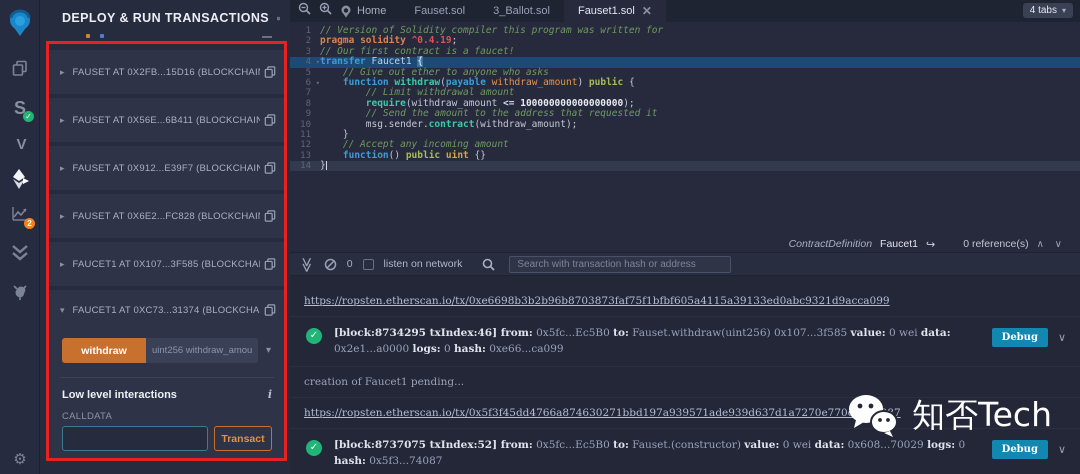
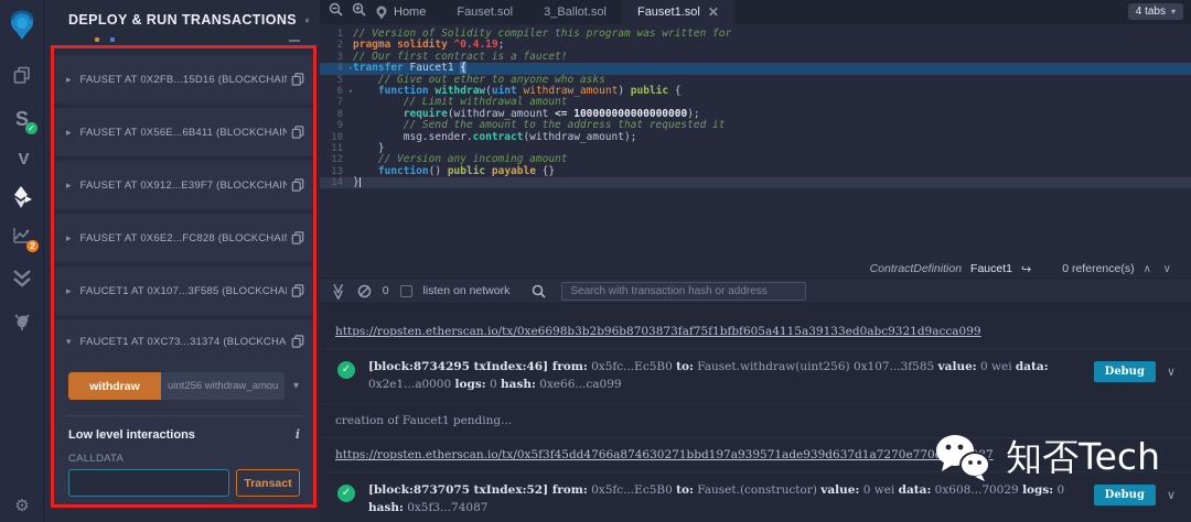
  S
  ✓
  V
  2
  ⚙
  DEPLOY & RUN TRANSACTIONS
  ▸
  FAUSET AT 0X2FB...15D16 (BLOCKCHAI
  ▸
  FAUSET AT 0X56E...6B411 (BLOCKCHAIN
  ▸
  FAUSET AT 0X912...E39F7 (BLOCKCHAIN
  ▸
  FAUSET AT 0X6E2...FC828 (BLOCKCHAI
  ▸
  FAUCET1 AT 0X107...3F585 (BLOCKCHAI
  ▾
  FAUCET1 AT 0XC73...31374 (BLOCKCHA
  withdraw
  uint256 withdraw_amou
  ▾
  Low level interactions
  i
  CALLDATA
  Transact
  Home
  Fauset.sol
  3_Ballot.sol
  Fauset1.sol
  ✕
  4 tabs
  ▾
  1
  // Version of Solidity compiler this program was written for
  2
  pragma solidity ^0.4.19;
  3
  // Our first contract is a faucet!
  4
  ▾
  transfer Faucet1 {
  5
  // Give out ether to anyone who asks
  6
  ▾
- function withdraw(payable withdraw_amount) public {
+ function withdraw(uint withdraw_amount) public {
  7
  // Limit withdrawal amount
  8
  require(withdraw_amount <= 100000000000000000);
  9
  // Send the amount to the address that requested it
  10
  msg.sender.contract(withdraw_amount);
  11
  }
  12
- // Accept any incoming amount
+ // Version any incoming amount
  13
- function() public uint {}
+ function() public payable {}
  14
  }
  ContractDefinition
  Faucet1
  ↪
  0 reference(s)
  ∧ ∨
  0
  listen on network
  Search with transaction hash or address
  https://ropsten.etherscan.io/tx/0xe6698b3b2b96b8703873faf75f1bfbf605a4115a39133ed0abc9321d9acca099
  ✓
  [block:8734295 txIndex:46] from: 0x5fc...Ec5B0 to: Fauset.withdraw(uint256) 0x107...3f585 value: 0 wei data: 0x2e1...a0000 logs: 0 hash: 0xe66...ca099
  Debug
  ∨
  creation of Faucet1 pending...
  https://ropsten.etherscan.io/tx/0x5f3f45dd4766a874630271bbd197a939571ade939d637d1a7270e7707
  ✓
  [block:8737075 txIndex:52] from: 0x5fc...Ec5B0 to: Fauset.(constructor) value: 0 wei data: 0x608...70029 logs: 0 hash: 0x5f3...74087
  Debug
  ∨
  知否Tech
